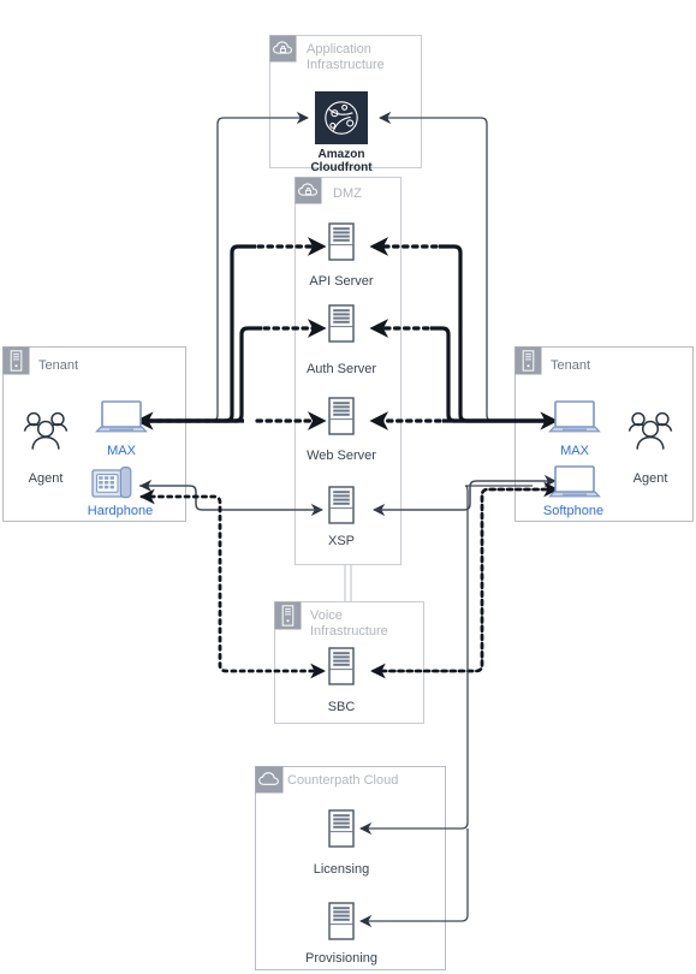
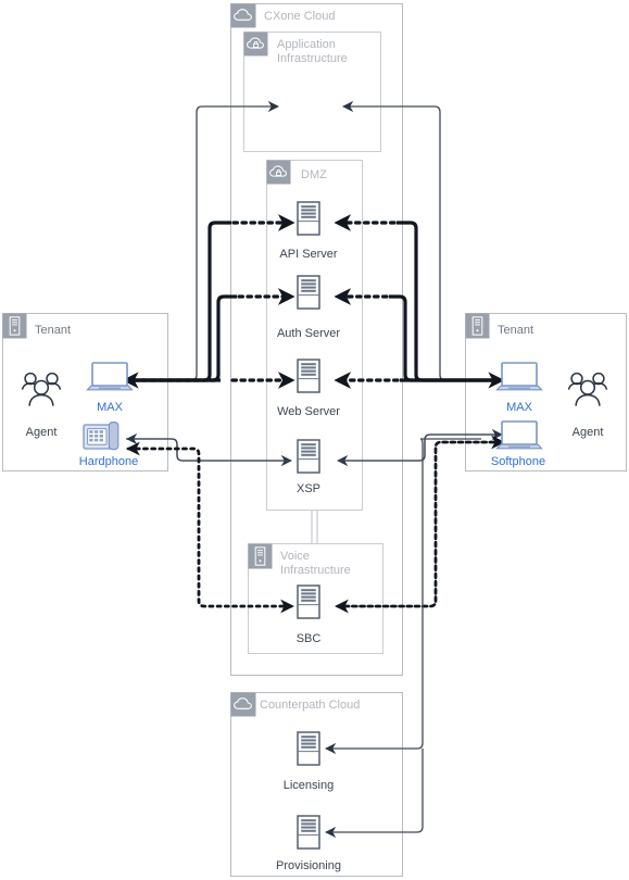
+ CXone Cloud
  Application
  Infrastructure
  DMZ
  Voice
  Infrastructure
  Counterpath Cloud
  Tenant
  Tenant
- Amazon
- Cloudfront
  API Server
  Auth Server
  Web Server
  XSP
  SBC
  Licensing
  Provisioning
  Agent
  MAX
  Hardphone
  MAX
  Softphone
  Agent
